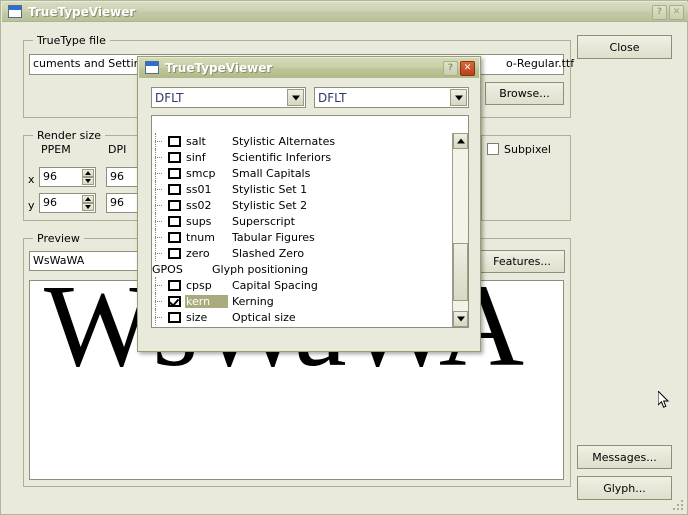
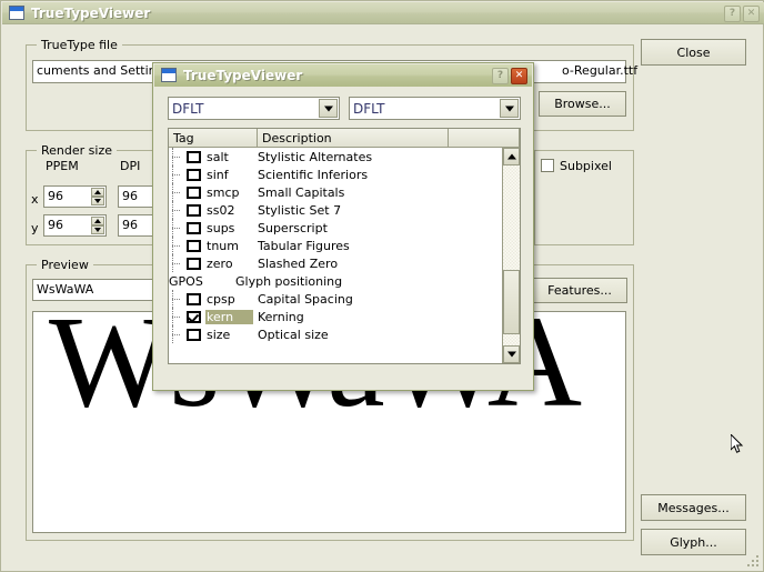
  TrueTypeViewer
  ?
  ✕
  TrueType file
  cuments and Setti
  o-Regular.ttf
  Browse...
  Render size
  PPEM
  DPI
  x
  96
  96
  y
  96
  96
  Subpixel
  Preview
  WsWaWA
  Features...
  Close
  Messages...
  Glyph...
  TrueTypeViewer
  ?
  ✕
  DFLT
  DFLT
+ Tag
+ Description
  salt
  Stylistic Alternates
  sinf
  Scientific Inferiors
  smcp
  Small Capitals
- ss01
- Stylistic Set 1
  ss02
- Stylistic Set 2
+ Stylistic Set 7
  sups
  Superscript
  tnum
  Tabular Figures
  zero
  Slashed Zero
  GPOS
  Glyph positioning
  cpsp
  Capital Spacing
  kern
  Kerning
  size
  Optical size
